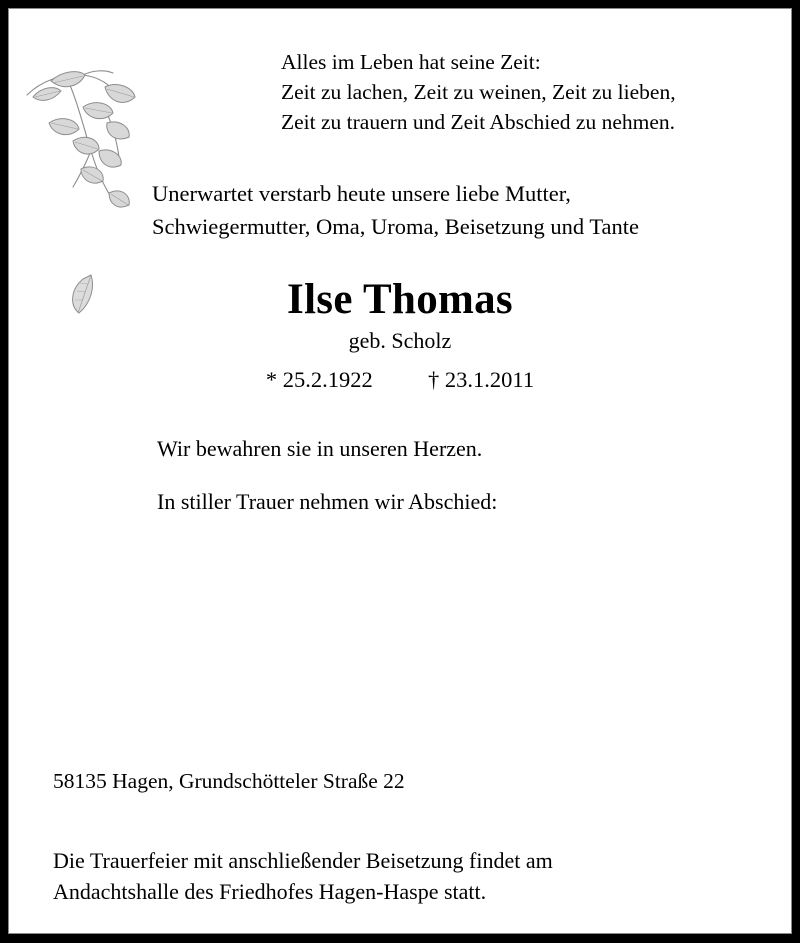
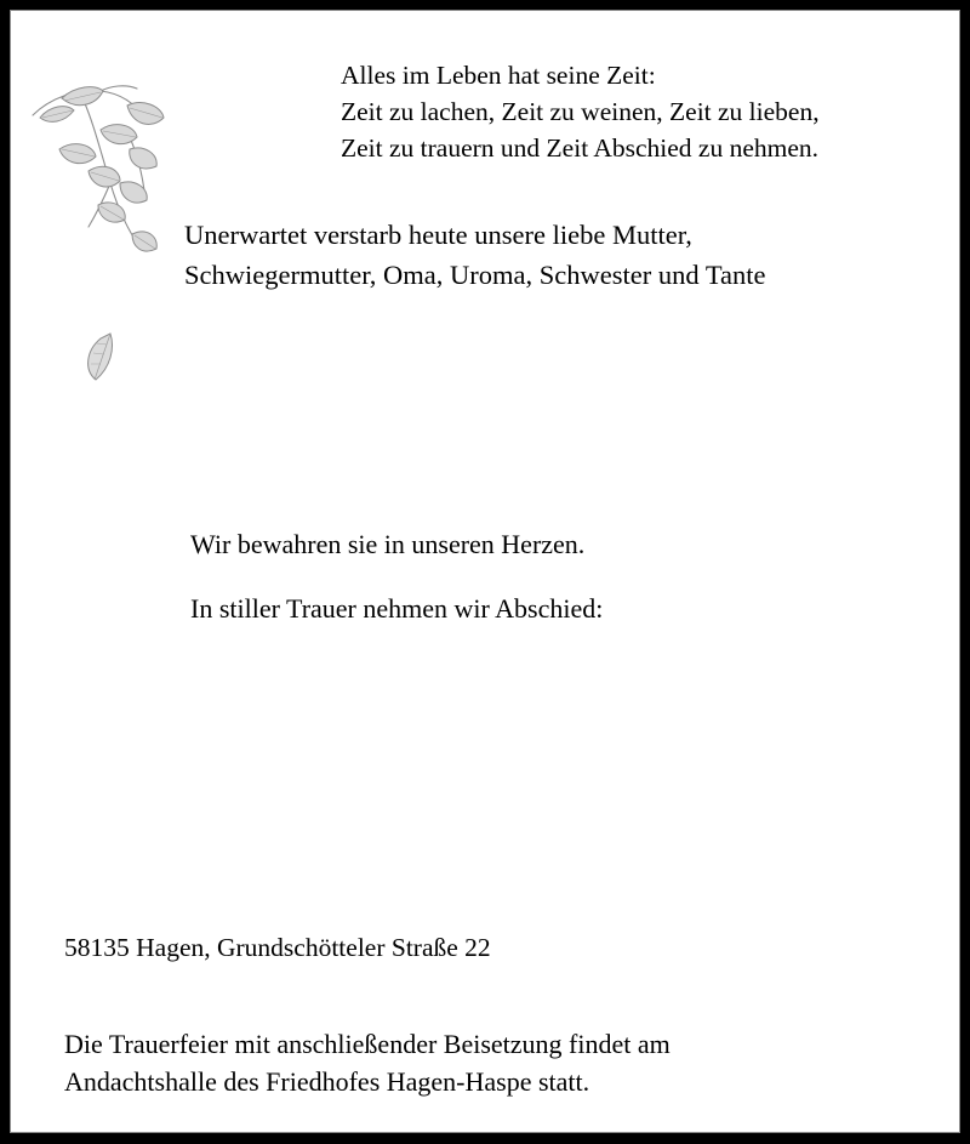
  Alles im Leben hat seine Zeit:
  Zeit zu lachen, Zeit zu weinen, Zeit zu lieben,
  Zeit zu trauern und Zeit Abschied zu nehmen.
  Unerwartet verstarb heute unsere liebe Mutter,
- Schwiegermutter, Oma, Uroma, Beisetzung und Tante
+ Schwiegermutter, Oma, Uroma, Schwester und Tante
- Ilse Thomas
- geb. Scholz
- * 25.2.1922 † 23.1.2011
  Wir bewahren sie in unseren Herzen.
  In stiller Trauer nehmen wir Abschied:
  58135 Hagen, Grundschötteler Straße 22
  Die Trauerfeier mit anschließender Beisetzung findet am
  Andachtshalle des Friedhofes Hagen-Haspe statt.
